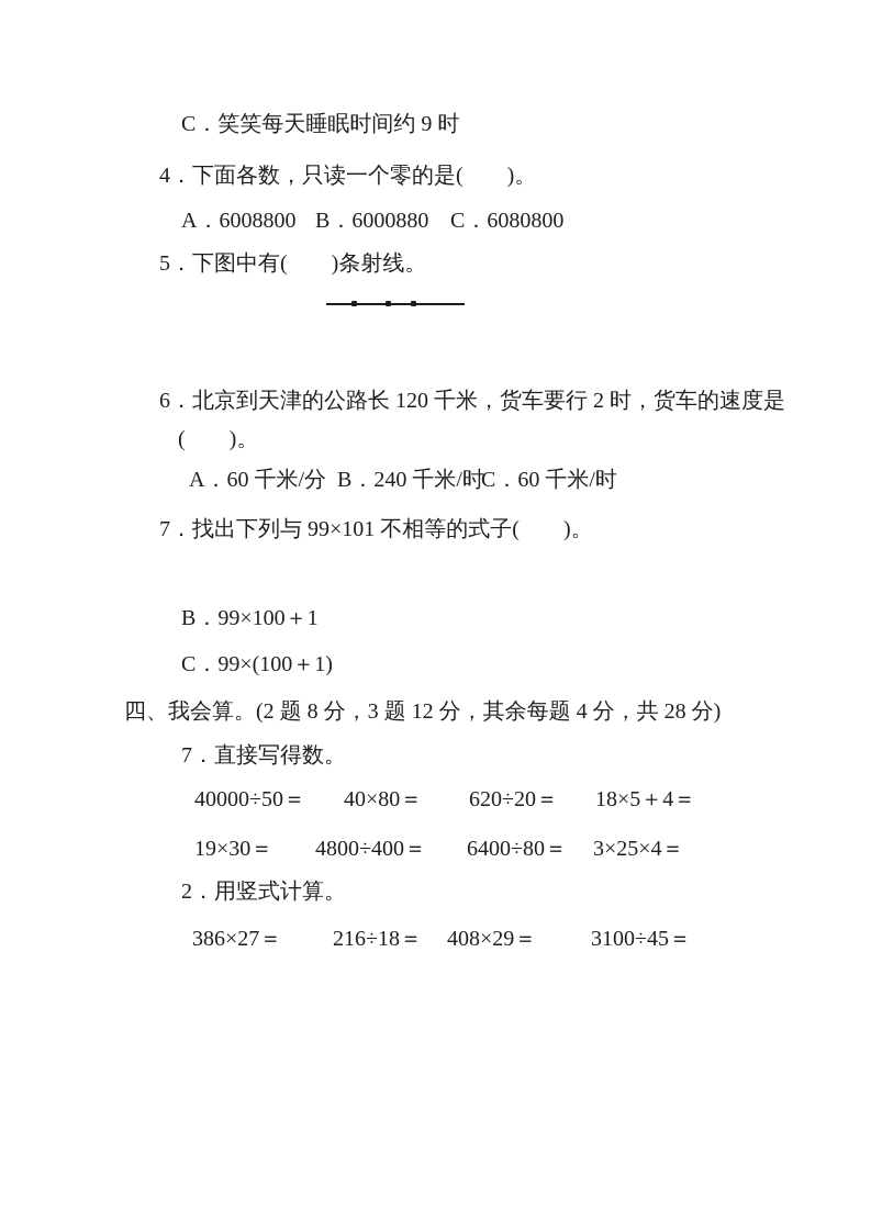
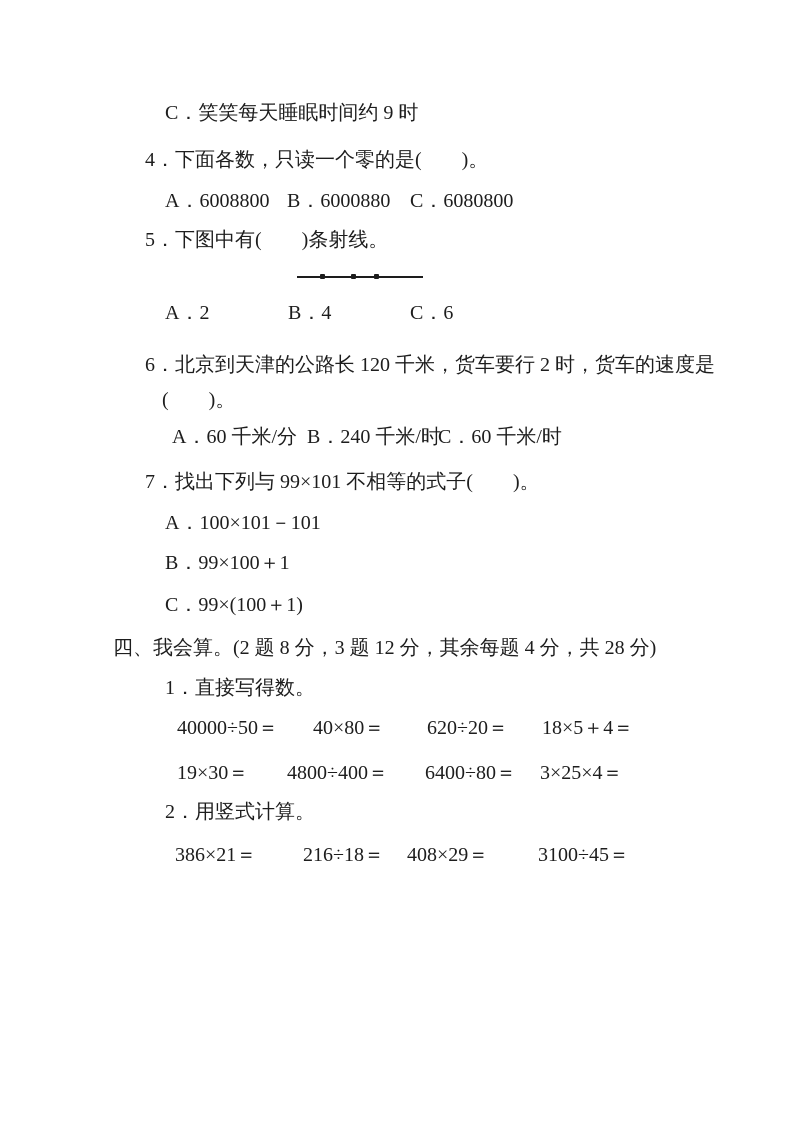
  C．笑笑每天睡眠时间约 9 时
  4．下面各数，只读一个零的是( )。
  A．6008800
  B．6000880
  C．6080800
  5．下图中有( )条射线。
+ A．2
+ B．4
+ C．6
  6．北京到天津的公路长 120 千米，货车要行 2 时，货车的速度是
  ( )。
  A．60 千米/分
  B．240 千米/时
  C．60 千米/时
  7．找出下列与 99×101 不相等的式子( )。
+ A．100×101－101
  B．99×100＋1
  C．99×(100＋1)
  四、我会算。(2 题 8 分，3 题 12 分，其余每题 4 分，共 28 分)
- 7．直接写得数。
+ 1．直接写得数。
  40000÷50＝
  40×80＝
  620÷20＝
  18×5＋4＝
  19×30＝
  4800÷400＝
  6400÷80＝
  3×25×4＝
  2．用竖式计算。
- 386×27＝
+ 386×21＝
  216÷18＝
  408×29＝
  3100÷45＝
